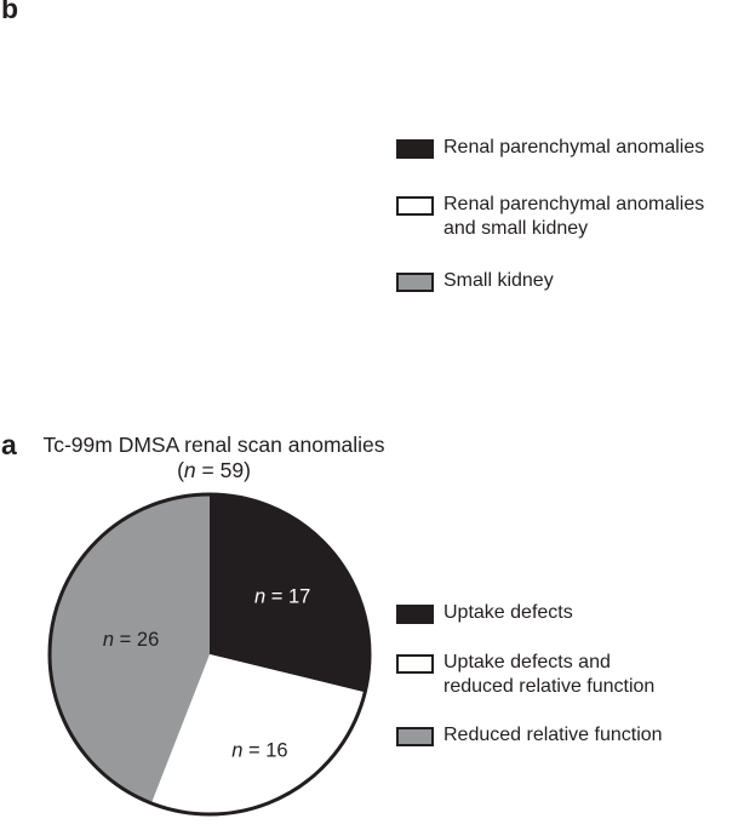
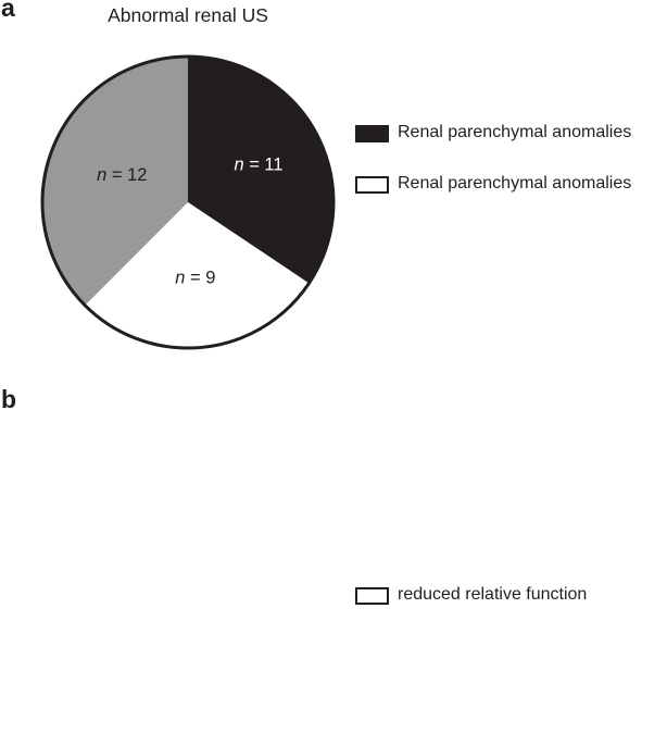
- b
+ a
+ Abnormal renal US
+ n = 11
+ n = 9
+ n = 12
  Renal parenchymal anomalies
  Renal parenchymal anomalies
- and small kidney
- Small kidney
- a
+ b
- Tc-99m DMSA renal scan anomalies
- (n = 59)
- n = 17
- n = 16
- n = 26
- Uptake defects
- Uptake defects and
  reduced relative function
- Reduced relative function
